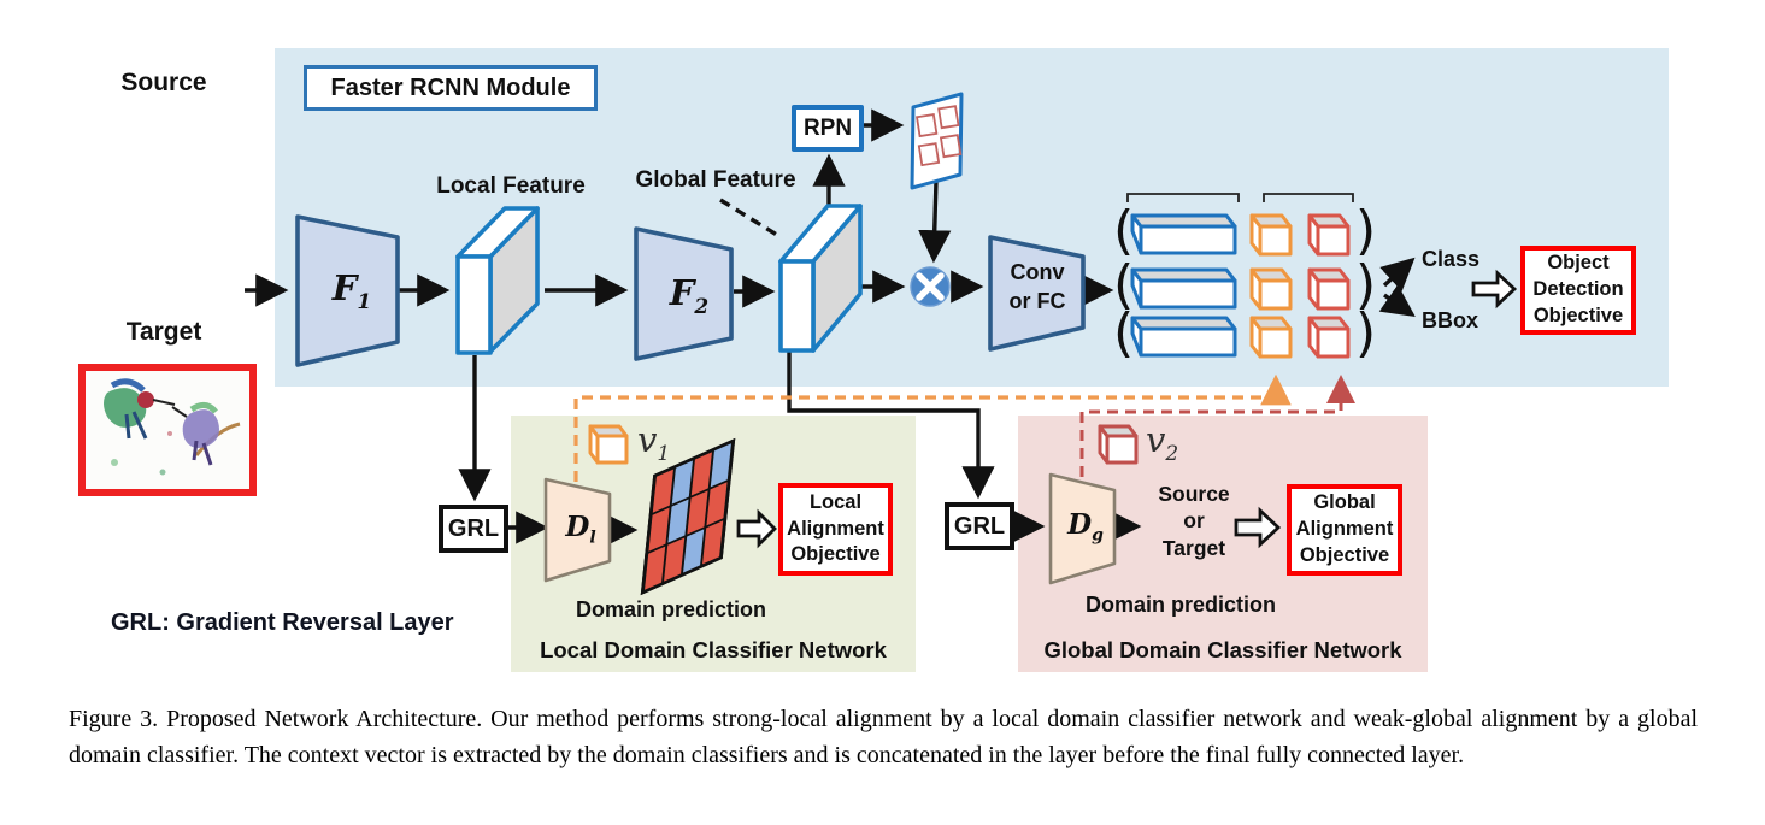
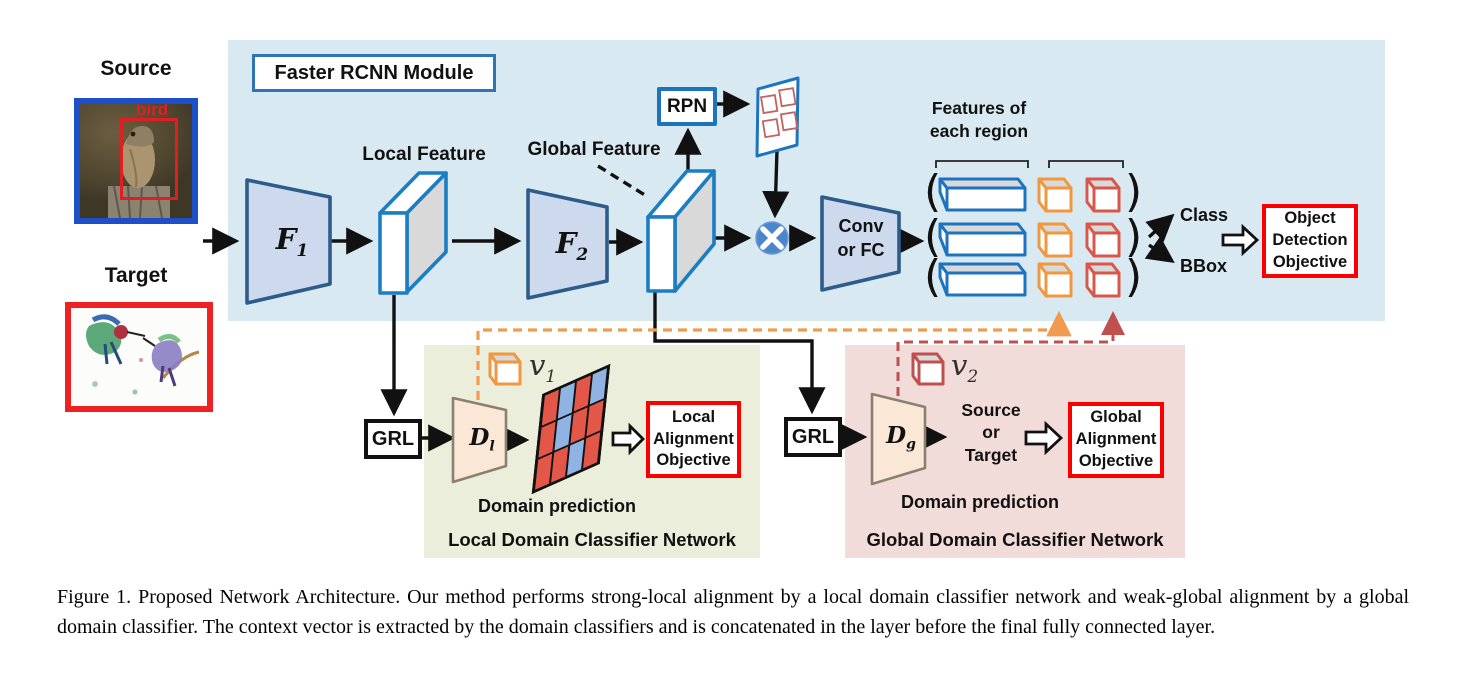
  Faster RCNN Module
  RPN
  GRL
  GRL
  Object
  Detection
  Objective
  Local
  Alignment
  Objective
  Global
  Alignment
  Objective
  Source
+ bird
  Target
  Local Feature
  Global Feature
  F1
  F2
  Conv
  or FC
+ Features of
+ each region
  (
  (
  (
  )
  )
  )
  Class
  BBox
  Dl
  Dg
  v1
  v2
  Source
  or
  Target
  Domain prediction
  Domain prediction
  Local Domain Classifier Network
  Global Domain Classifier Network
- GRL: Gradient Reversal Layer
- Figure 3. Proposed Network Architecture. Our method performs strong-local alignment by a local domain classifier network and weak-global alignment by a global domain classifier. The context vector is extracted by the domain classifiers and is concatenated in the layer before the final fully connected layer.
+ Figure 1. Proposed Network Architecture. Our method performs strong-local alignment by a local domain classifier network and weak-global alignment by a global domain classifier. The context vector is extracted by the domain classifiers and is concatenated in the layer before the final fully connected layer.
